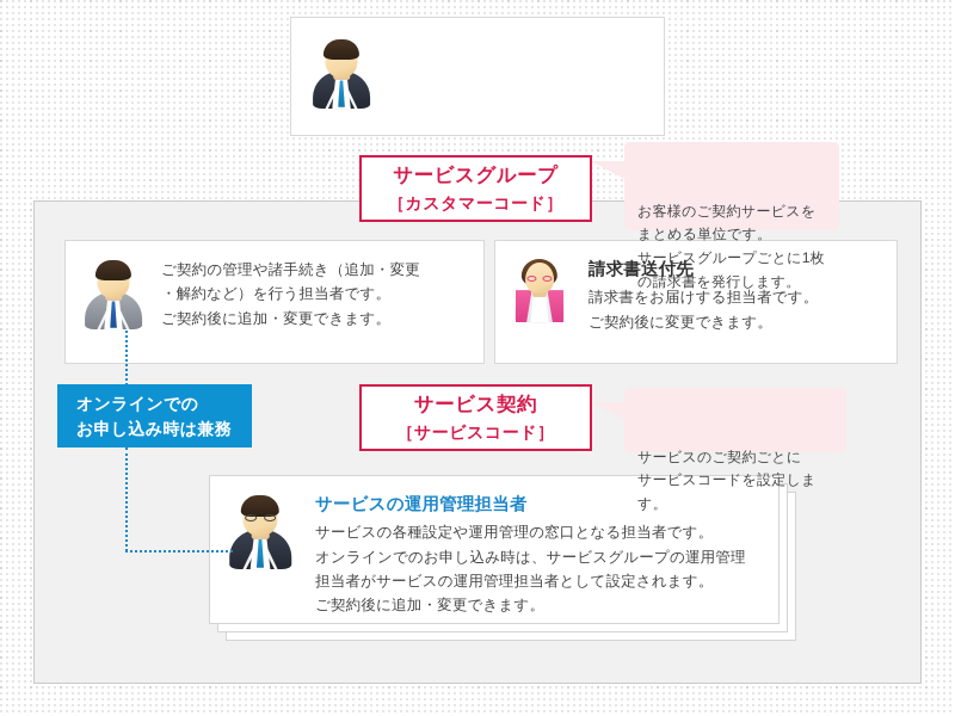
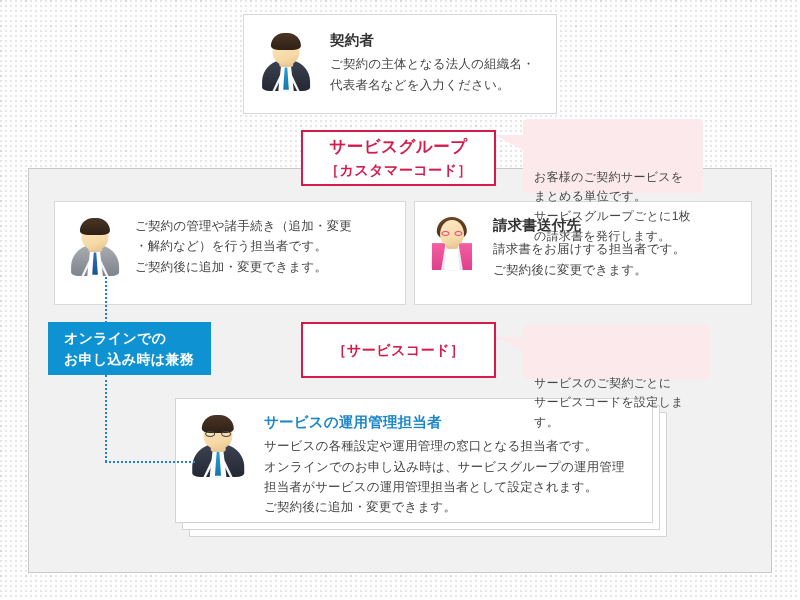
+ 契約者
+ ご契約の主体となる法人の組織名・
+ 代表者名などを入力ください。
  サービスグループ
  ［カスタマーコード］
  お客様のご契約サービスを
  まとめる単位です。
  サービスグループごとに1枚
  の請求書を発行します。
  ご契約の管理や諸手続き（追加・変更
  ・解約など）を行う担当者です。
  ご契約後に追加・変更できます。
  請求書をお届けする担当者です。
  ご契約後に変更できます。
  オンラインでの
  お申し込み時は兼務
- サービス契約
  ［サービスコード］
  サービスのご契約ごとに
  サービスコードを設定します。
  サービスの運用管理担当者
  サービスの各種設定や運用管理の窓口となる担当者です。
  オンラインでのお申し込み時は、サービスグループの運用管理
  担当者がサービスの運用管理担当者として設定されます。
  ご契約後に追加・変更できます。
